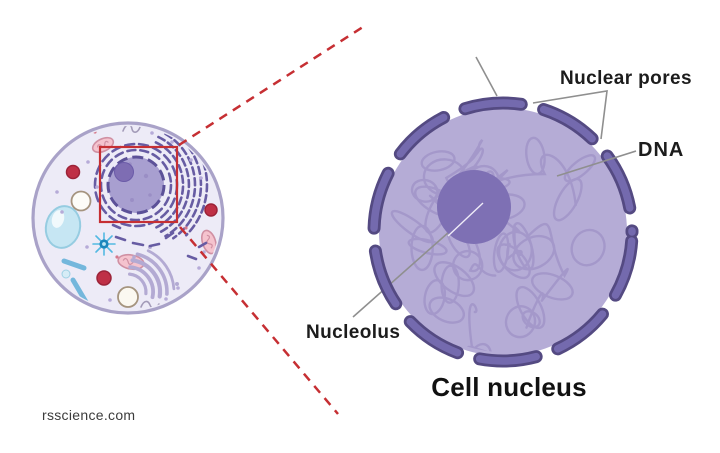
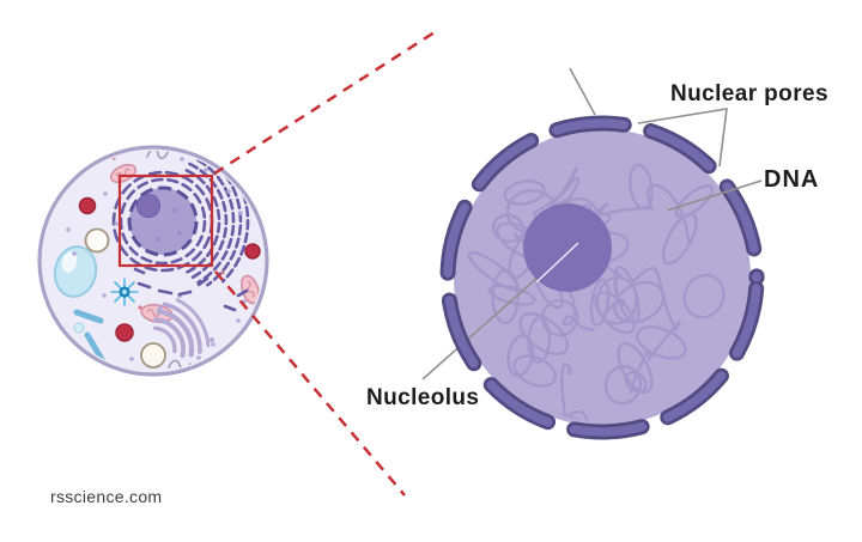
  Nuclear pores
  DNA
  Nucleolus
- Cell nucleus
  rsscience.com
